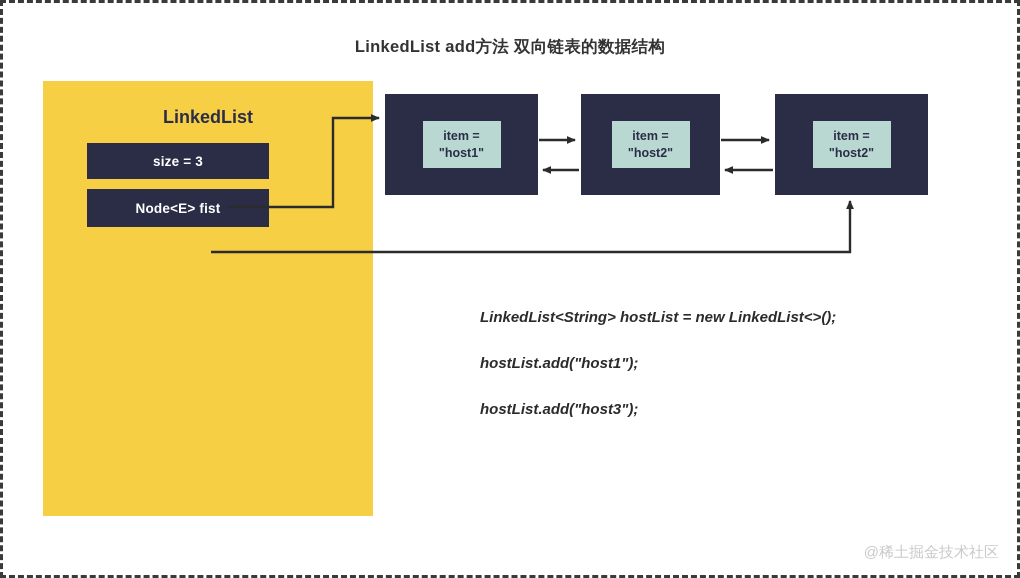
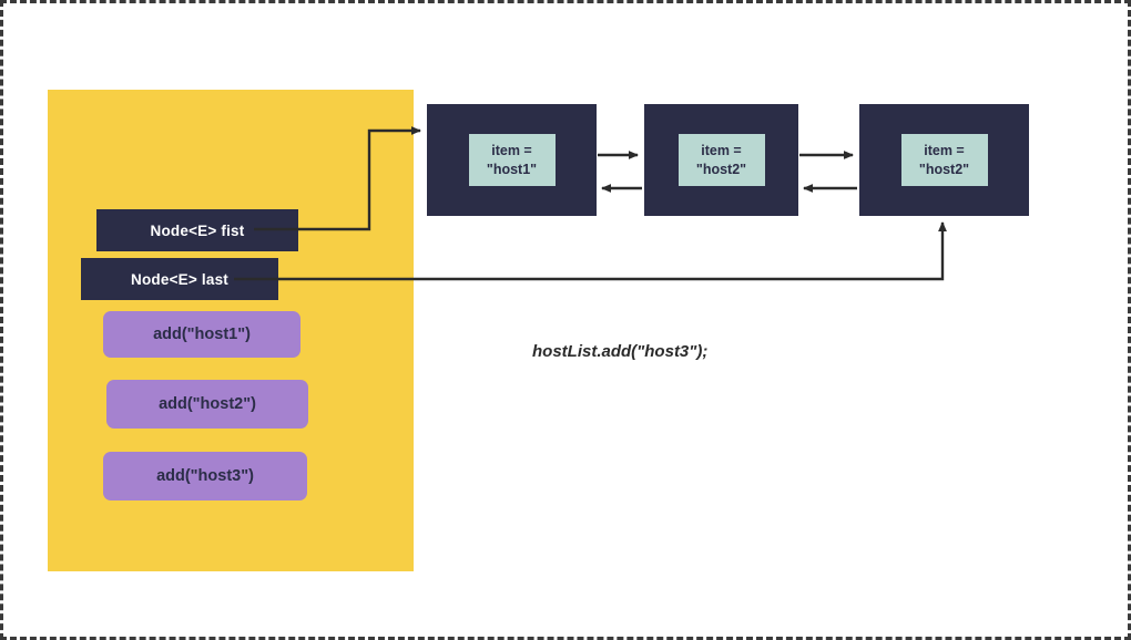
- LinkedList add方法 双向链表的数据结构
- LinkedList
- size = 3
  Node<E> fist
+ Node<E> last
+ add("host1")
+ add("host2")
+ add("host3")
  item =
  "host1"
  item =
  "host2"
  item =
  "host2"
- LinkedList<String> hostList = new LinkedList<>();
- hostList.add("host1");
  hostList.add("host3");
- @稀土掘金技术社区
